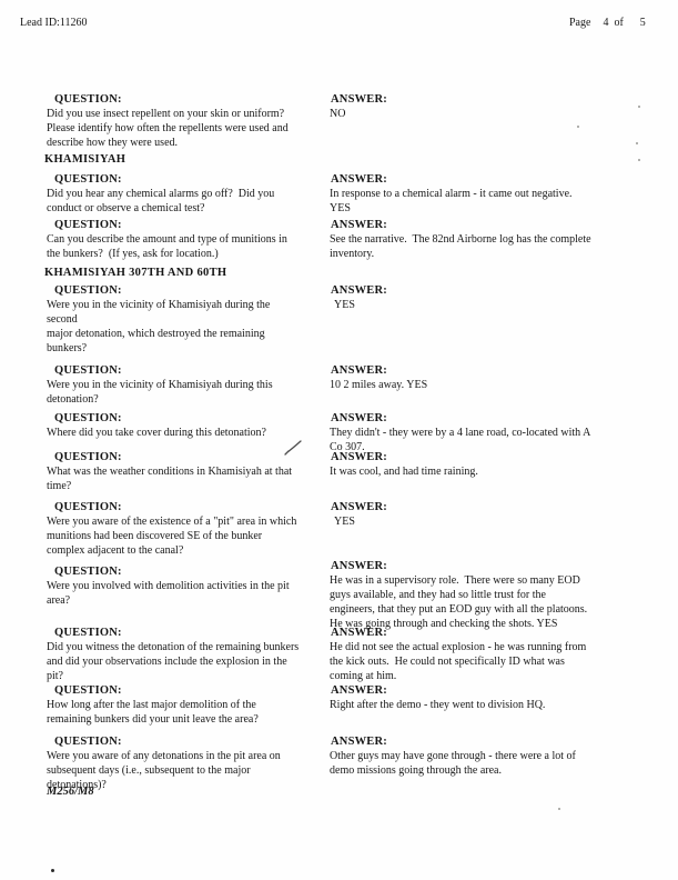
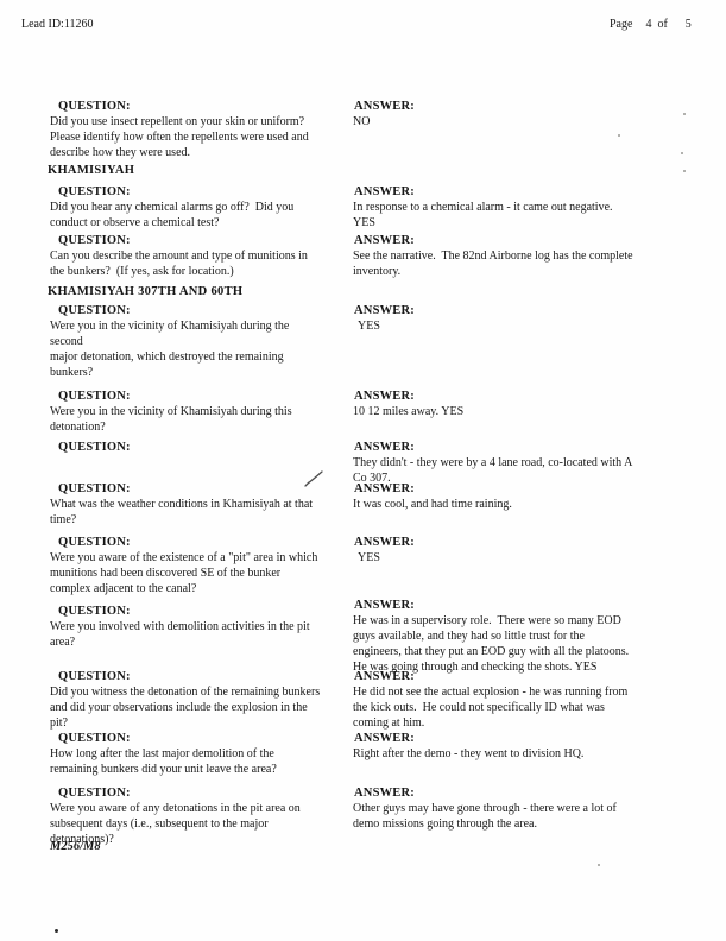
  Lead ID:11260
  Page 4 of 5
  QUESTION:
  Did you use insect repellent on your skin or uniform?
  Please identify how often the repellents were used and
  describe how they were used.
  ANSWER:
  NO
  KHAMISIYAH
  QUESTION:
  Did you hear any chemical alarms go off? Did you
  conduct or observe a chemical test?
  ANSWER:
  In response to a chemical alarm - it came out negative.
  YES
  QUESTION:
  Can you describe the amount and type of munitions in
  the bunkers? (If yes, ask for location.)
  ANSWER:
  See the narrative. The 82nd Airborne log has the complete
  inventory.
  KHAMISIYAH 307TH AND 60TH
  QUESTION:
  Were you in the vicinity of Khamisiyah during the
  second
  major detonation, which destroyed the remaining
  bunkers?
  ANSWER:
  YES
  QUESTION:
  Were you in the vicinity of Khamisiyah during this
  detonation?
  ANSWER:
- 10 2 miles away. YES
+ 10 12 miles away. YES
  QUESTION:
- Where did you take cover during this detonation?
  ANSWER:
  They didn't - they were by a 4 lane road, co-located with A
  Co 307.
  QUESTION:
  What was the weather conditions in Khamisiyah at that
  time?
  ANSWER:
  It was cool, and had time raining.
  QUESTION:
  Were you aware of the existence of a "pit" area in which
  munitions had been discovered SE of the bunker
  complex adjacent to the canal?
  ANSWER:
  YES
  QUESTION:
  Were you involved with demolition activities in the pit
  area?
  ANSWER:
  He was in a supervisory role. There were so many EOD
  guys available, and they had so little trust for the
  engineers, that they put an EOD guy with all the platoons.
  He was going through and checking the shots. YES
  QUESTION:
  Did you witness the detonation of the remaining bunkers
  and did your observations include the explosion in the
  pit?
  ANSWER:
  He did not see the actual explosion - he was running from
  the kick outs. He could not specifically ID what was
  coming at him.
  QUESTION:
  How long after the last major demolition of the
  remaining bunkers did your unit leave the area?
  ANSWER:
  Right after the demo - they went to division HQ.
  QUESTION:
  Were you aware of any detonations in the pit area on
  subsequent days (i.e., subsequent to the major
  detonations)?
  ANSWER:
  Other guys may have gone through - there were a lot of
  demo missions going through the area.
  M256/M8
